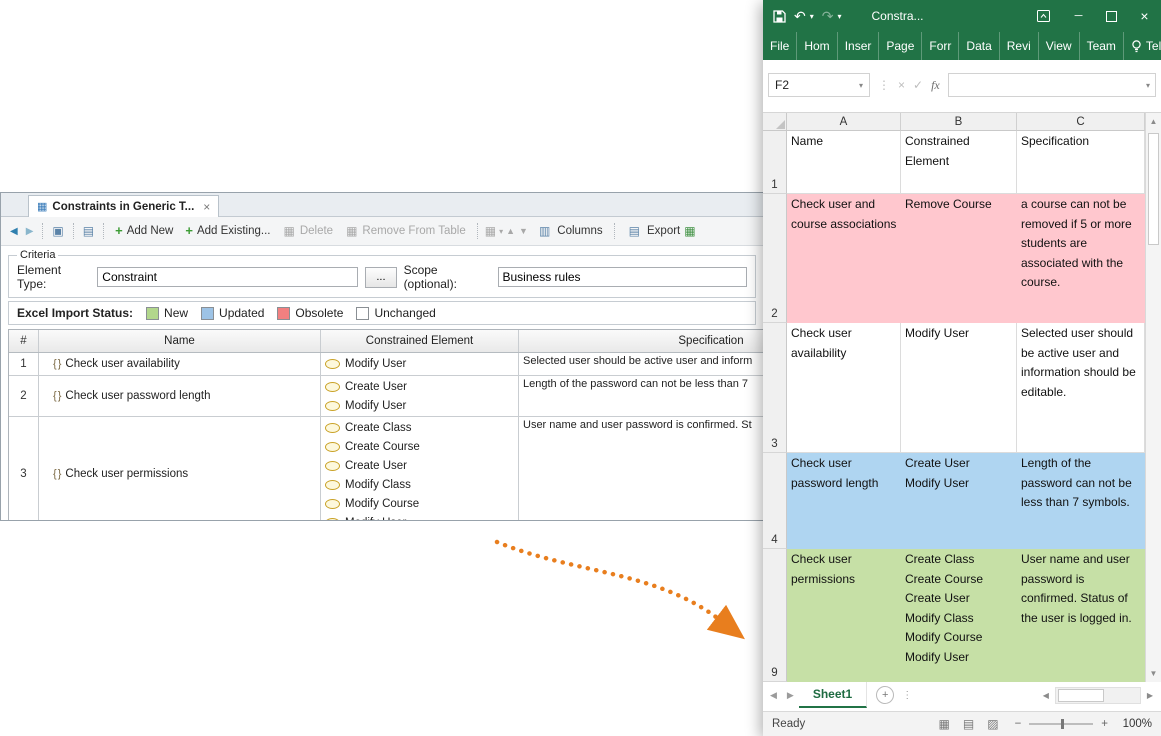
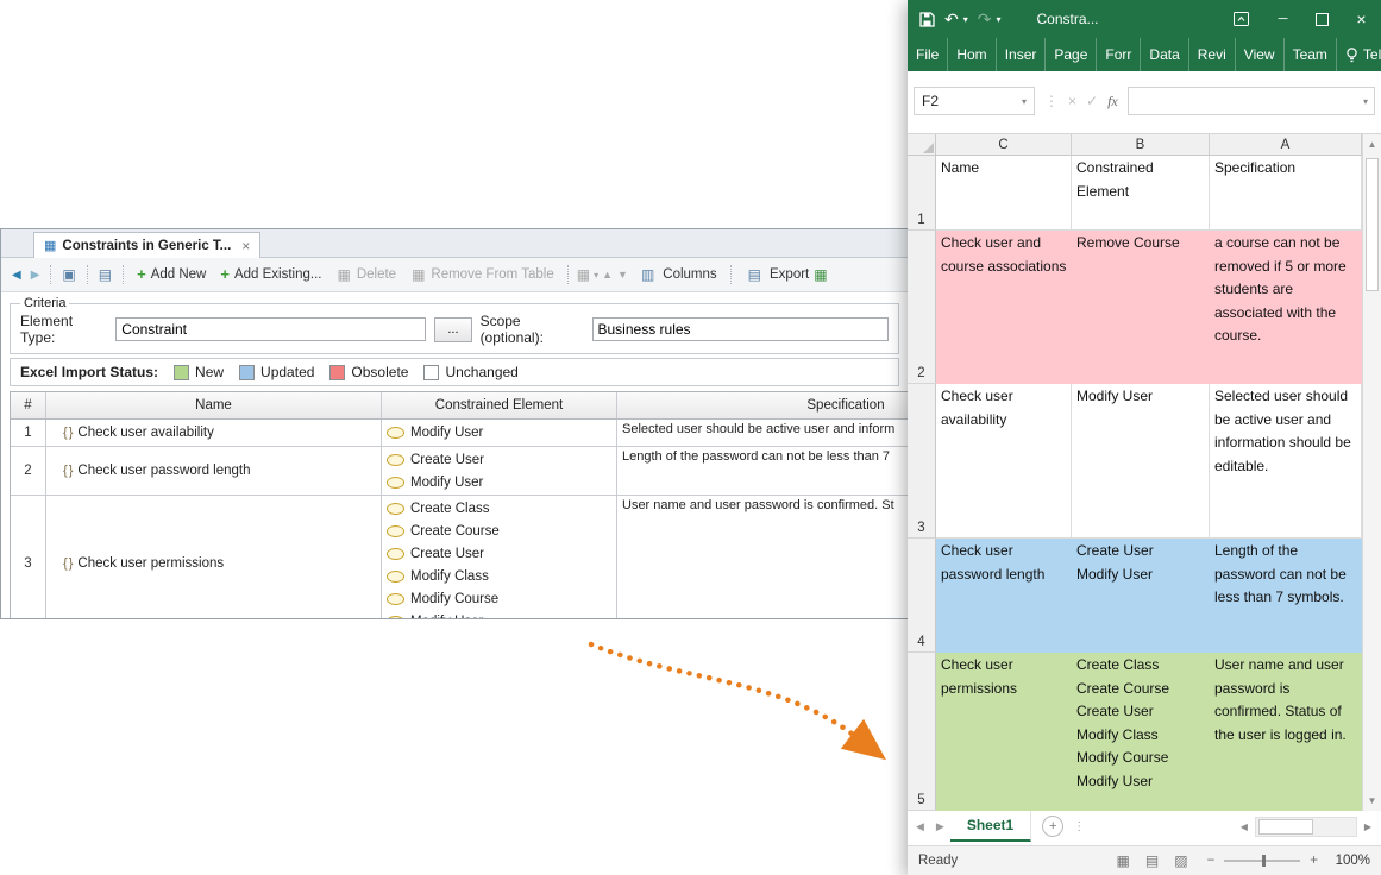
  ▦
  Constraints in Generic T...
  ×
  ◀
  ▶
  ▣
  ▤
  +
  Add New
  +
  Add Existing...
  ▦
  Delete
  ▦
  Remove From Table
  ▦
  ▾
  ▲
  ▼
  ▥
  Columns
  ▤
  Export
  ▦
  Criteria
  Element Type:
  Constraint
  ...
  Scope (optional):
  Business rules
  Excel Import Status:
  New
  Updated
  Obsolete
  Unchanged
  #
  Name
  Constrained Element
  Specification
  1
  { }
  Check user availability
  Modify User
  Selected user should be active user and inform
  2
  { }
  Check user password length
  Create User
  Modify User
  Length of the password can not be less than 7
  3
  { }
  Check user permissions
  Create Class
  Create Course
  Create User
  Modify Class
  Modify Course
  User name and user password is confirmed. St
  ↶
  ▾
  ↷
  ▾
  Constra...
  ─
  ×
  File
  Hom
  Inser
  Page
  Forr
  Data
  Revi
  View
  Team
  Tel
  F2
  ▾
  ⋮
  ×
  ✓
  fx
  ▾
- A
+ C
  B
- C
+ A
  1
  Name
  Constrained Element
  Specification
  2
  Check user and course associations
  Remove Course
  a course can not be removed if 5 or more students are associated with the course.
  3
  Check user availability
  Modify User
  Selected user should be active user and information should be editable.
  4
  Check user password length
  Create User
  Modify User
  Length of the password can not be less than 7 symbols.
- 9
+ 5
  Check user permissions
  Create Class
  Create Course
  Create User
  Modify Class
  Modify Course
  Modify User
  User name and user password is confirmed. Status of the user is logged in.
  ▲
  ▼
  ◀
  ▶
  Sheet1
  +
  ⋮
  ◀
  ▶
  Ready
  ▦
  ▤
  ▨
  −
  +
  100%
